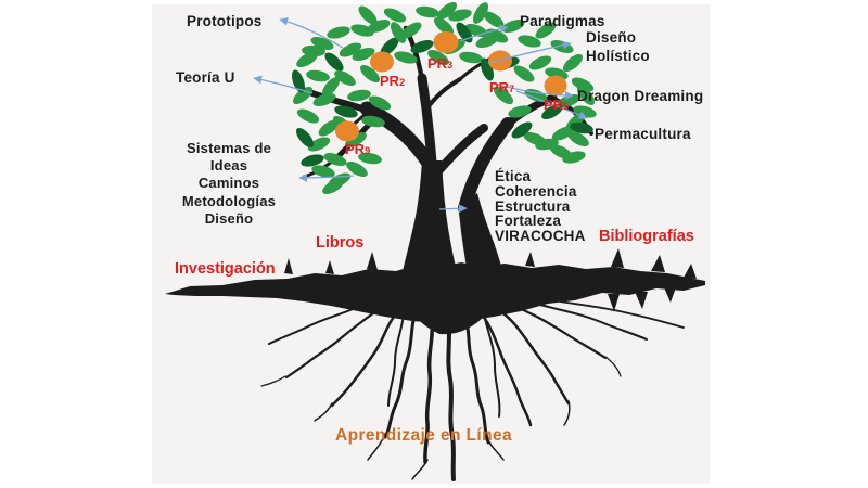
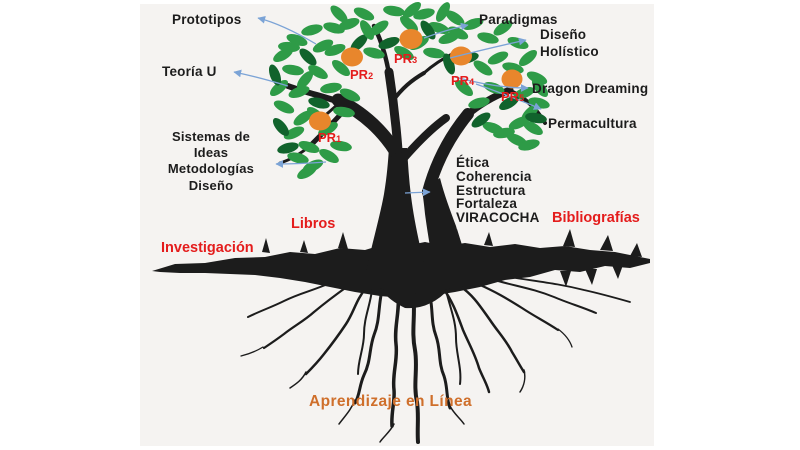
  Prototipos
  Teoría U
  Sistemas de
  Ideas
- Caminos
  Metodologías
  Diseño
  Libros
  Investigación
  Paradigmas
  Diseño
  Holístico
  Dragon Dreaming
  Permacultura
  Bibliografías
  Ética
  Coherencia
  Estructura
  Fortaleza
  VIRACOCHA
  Aprendizaje en Línea
- PR9
+ PR1
  PR2
  PR3
- PR7
+ PR4
  PR5
